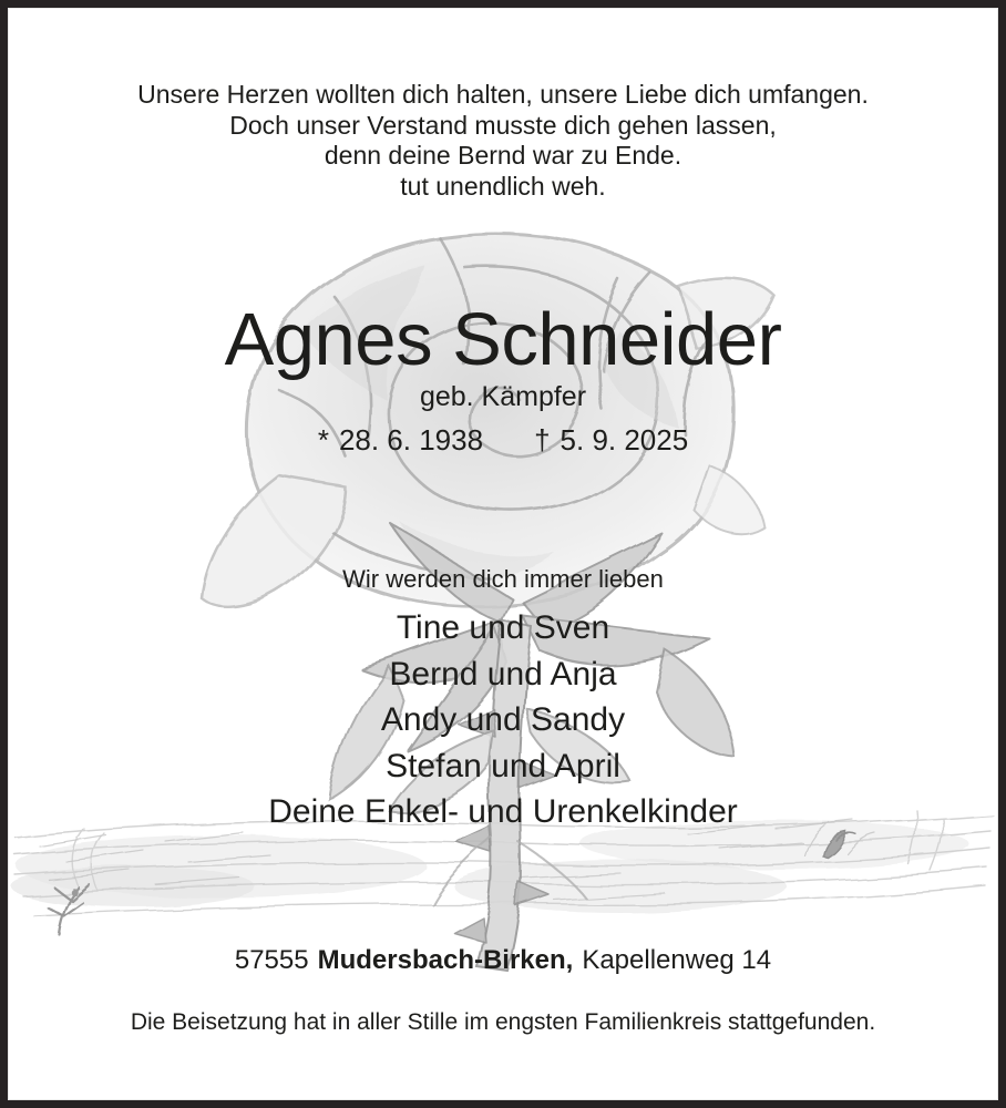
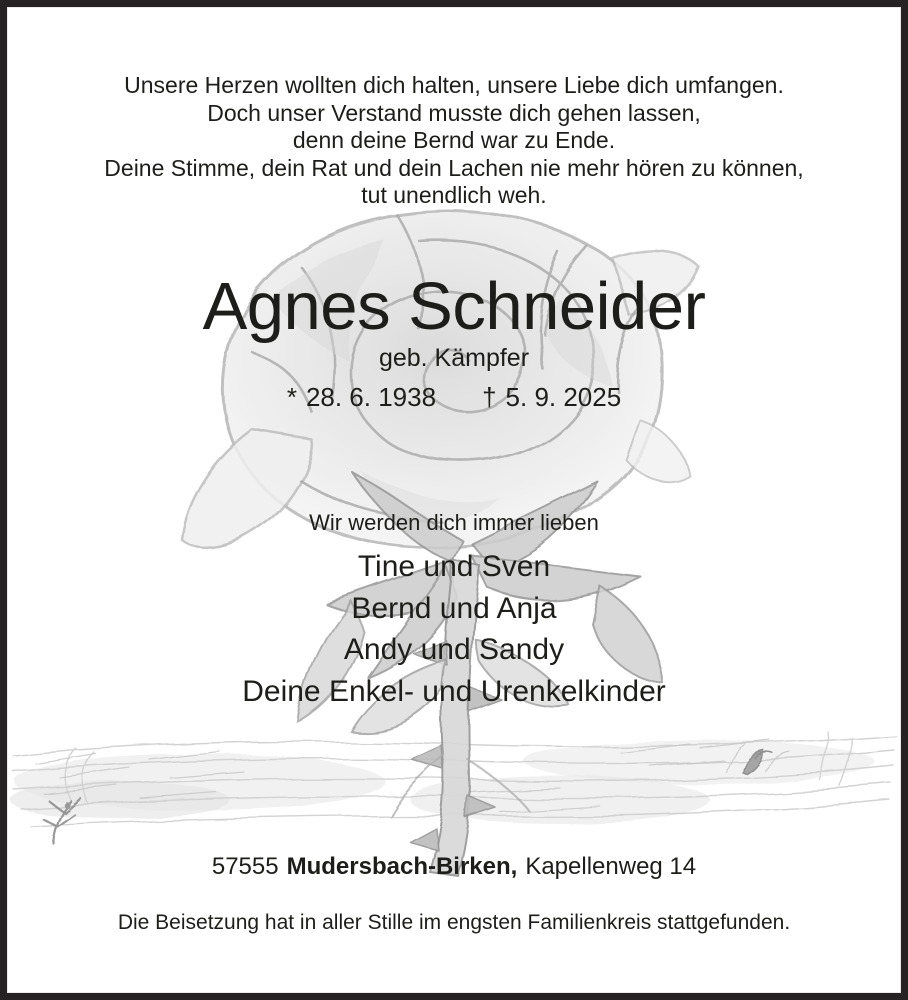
  Unsere Herzen wollten dich halten, unsere Liebe dich umfangen.
  Doch unser Verstand musste dich gehen lassen,
  denn deine Bernd war zu Ende.
+ Deine Stimme, dein Rat und dein Lachen nie mehr hören zu können,
  tut unendlich weh.
  Agnes Schneider
  geb. Kämpfer
  *
  28. 6. 1938
  †
  5. 9. 2025
  Wir werden dich immer lieben
  Tine und Sven
  Bernd und Anja
  Andy und Sandy
- Stefan und April
  Deine Enkel- und Urenkelkinder
  57555 Mudersbach-Birken, Kapellenweg 14
  Die Beisetzung hat in aller Stille im engsten Familienkreis stattgefunden.
